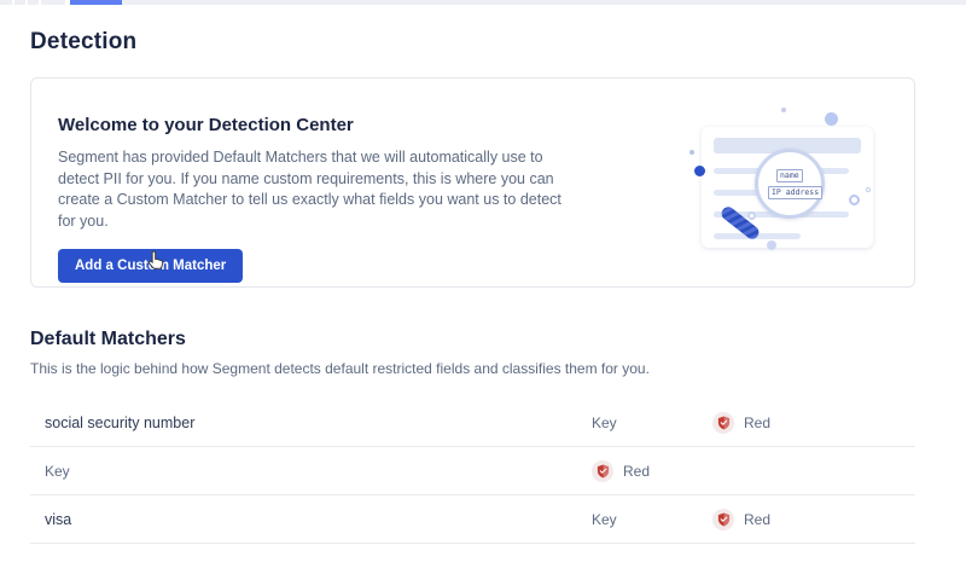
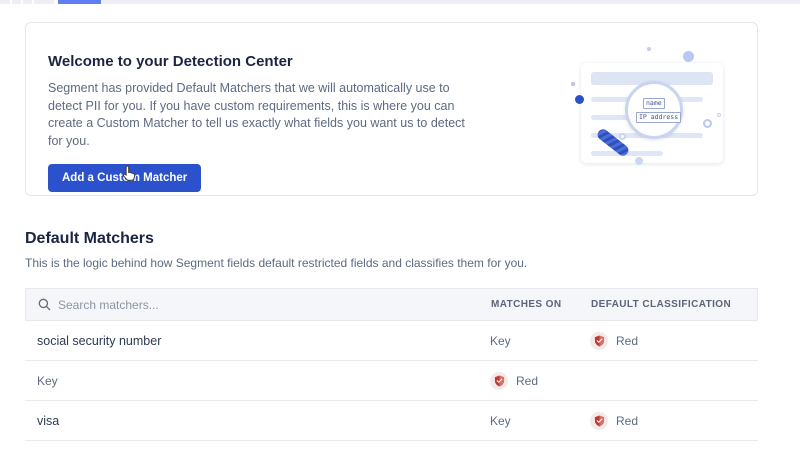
- Detection
  Welcome to your Detection Center
- Segment has provided Default Matchers that we will automatically use to detect PII for you. If you name custom requirements, this is where you can create a Custom Matcher to tell us exactly what fields you want us to detect for you.
+ Segment has provided Default Matchers that we will automatically use to detect PII for you. If you have custom requirements, this is where you can create a Custom Matcher to tell us exactly what fields you want us to detect for you.
  Add a Custm Matcher
  name
  IP address
  Default Matchers
- This is the logic behind how Segment detects default restricted fields and classifies them for you.
+ This is the logic behind how Segment fields default restricted fields and classifies them for you.
+ Search matchers...
+ MATCHES ON
+ DEFAULT CLASSIFICATION
  social security number
  Key
  Red
  Key
  Red
  visa
  Key
  Red
